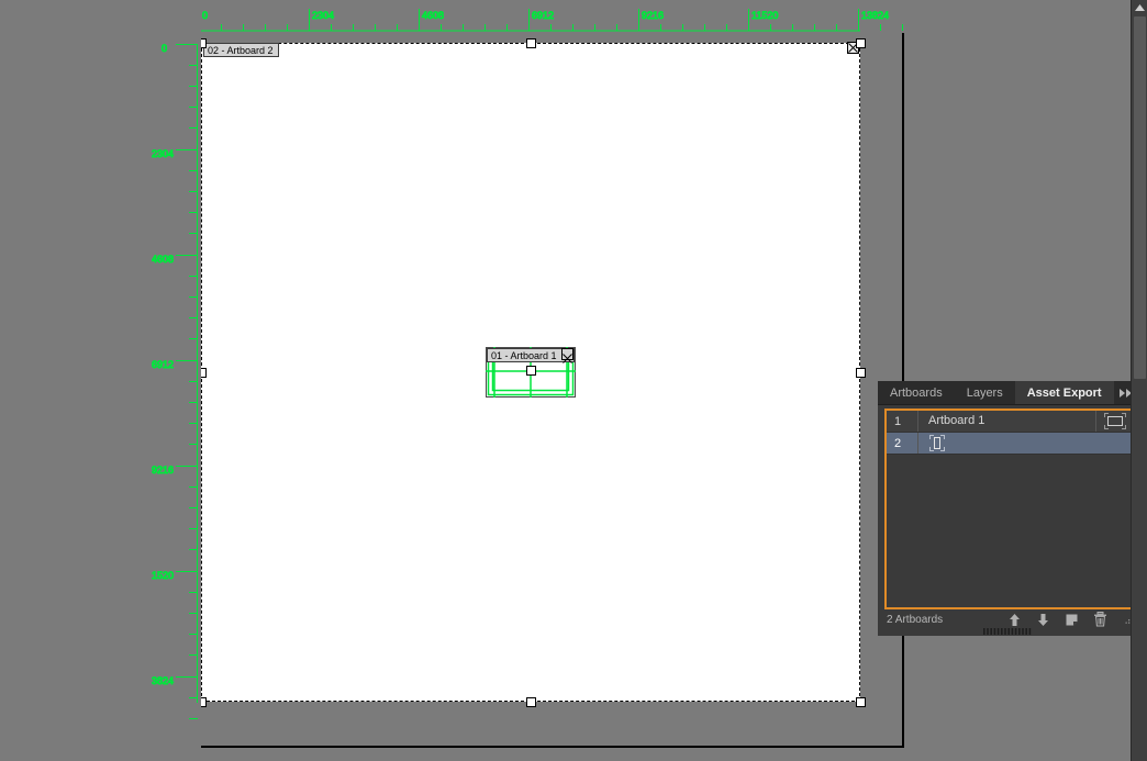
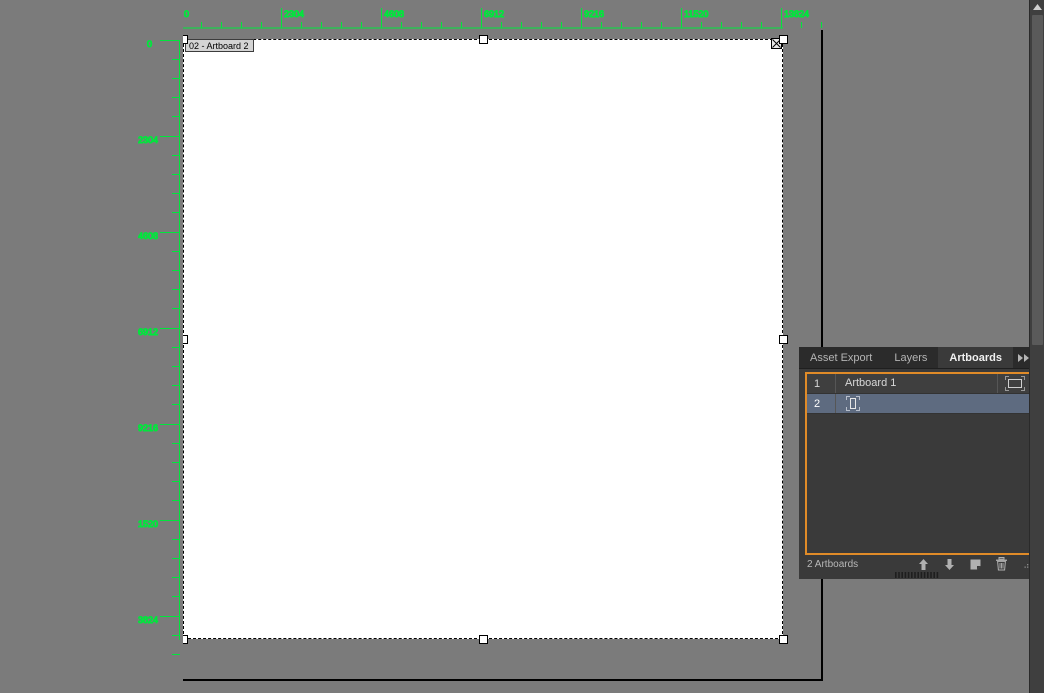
  02 - Artboard 2
- 01 - Artboard 1
  0
  2304
  4608
  6912
  9216
  11520
  13824
  0
  2304
  4608
  6912
  9216
  1520
  3824
- Artboards
+ Asset Export
  Layers
- Asset Export
+ Artboards
  1
  Artboard 1
  2
  2 Artboards
